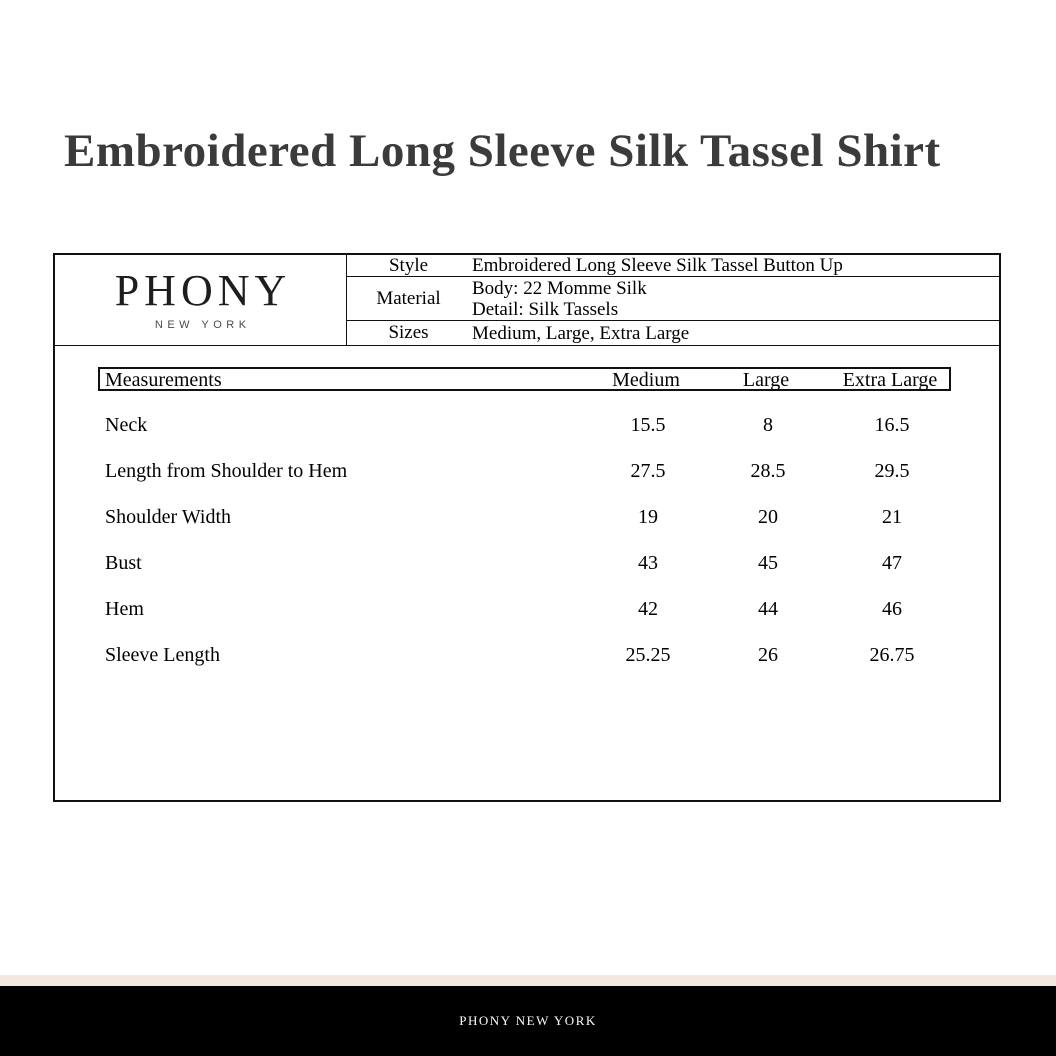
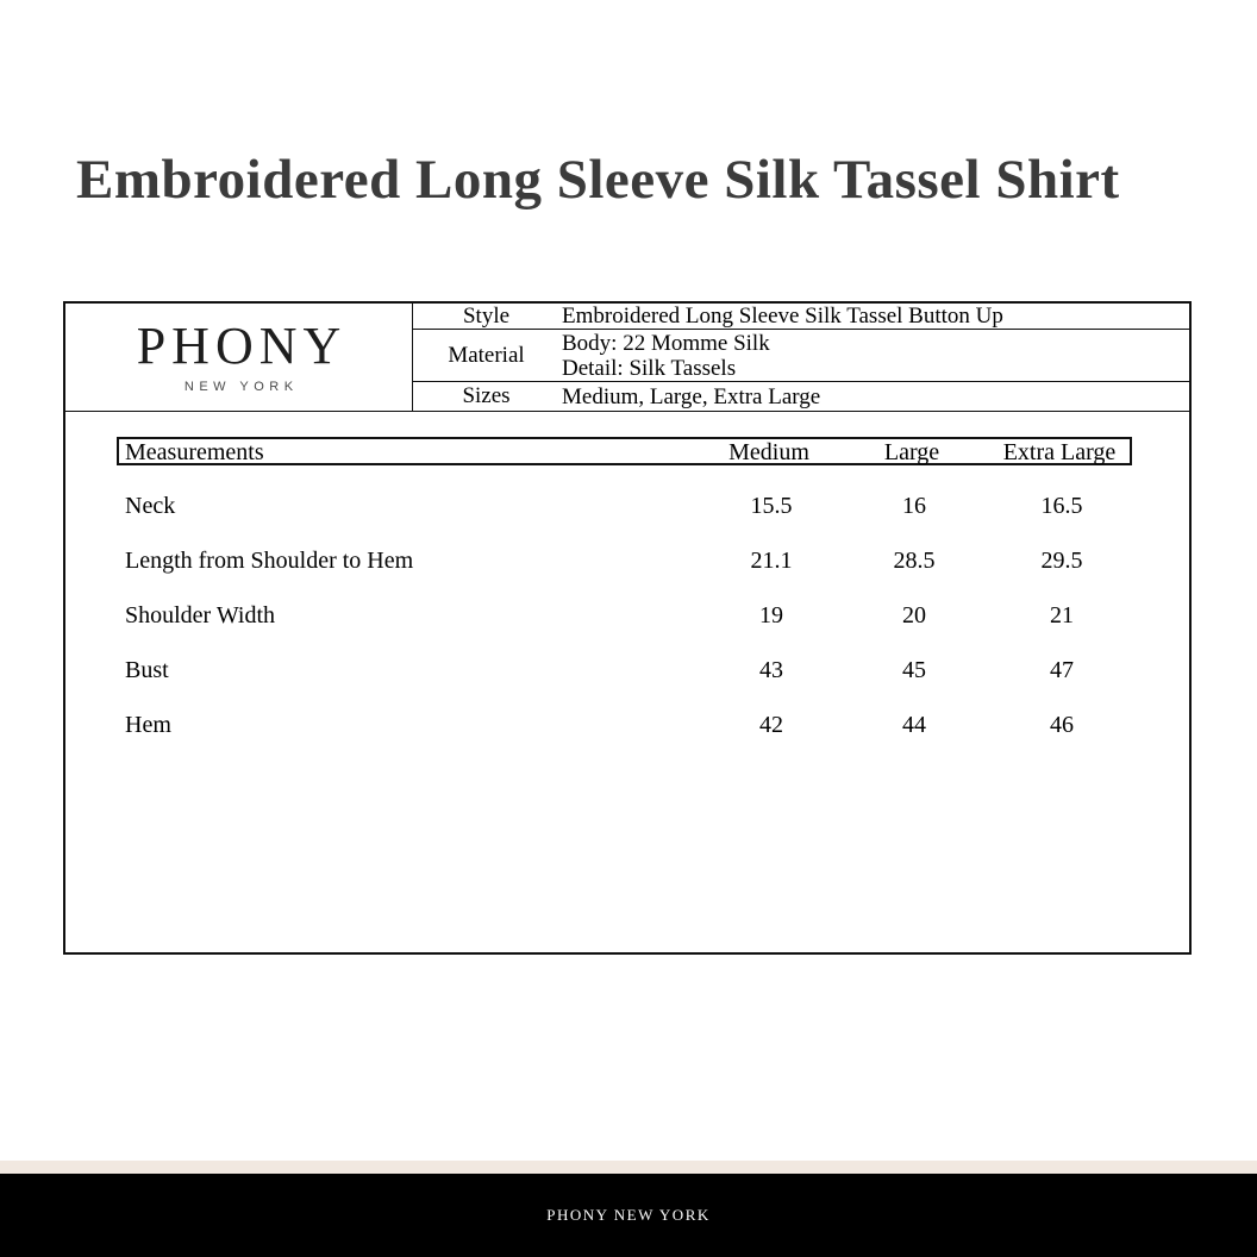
  Embroidered Long Sleeve Silk Tassel Shirt
  PHONY
  NEW YORK
  Style
  Embroidered Long Sleeve Silk Tassel Button Up
  Material
  Body: 22 Momme Silk
  Detail: Silk Tassels
  Sizes
  Medium, Large, Extra Large
  Measurements
  Medium
  Large
  Extra Large
  Neck
  15.5
- 8
+ 16
  16.5
  Length from Shoulder to Hem
- 27.5
+ 21.1
  28.5
  29.5
  Shoulder Width
  19
  20
  21
  Bust
  43
  45
  47
  Hem
  42
  44
  46
- Sleeve Length
- 25.25
- 26
- 26.75
  PHONY NEW YORK
